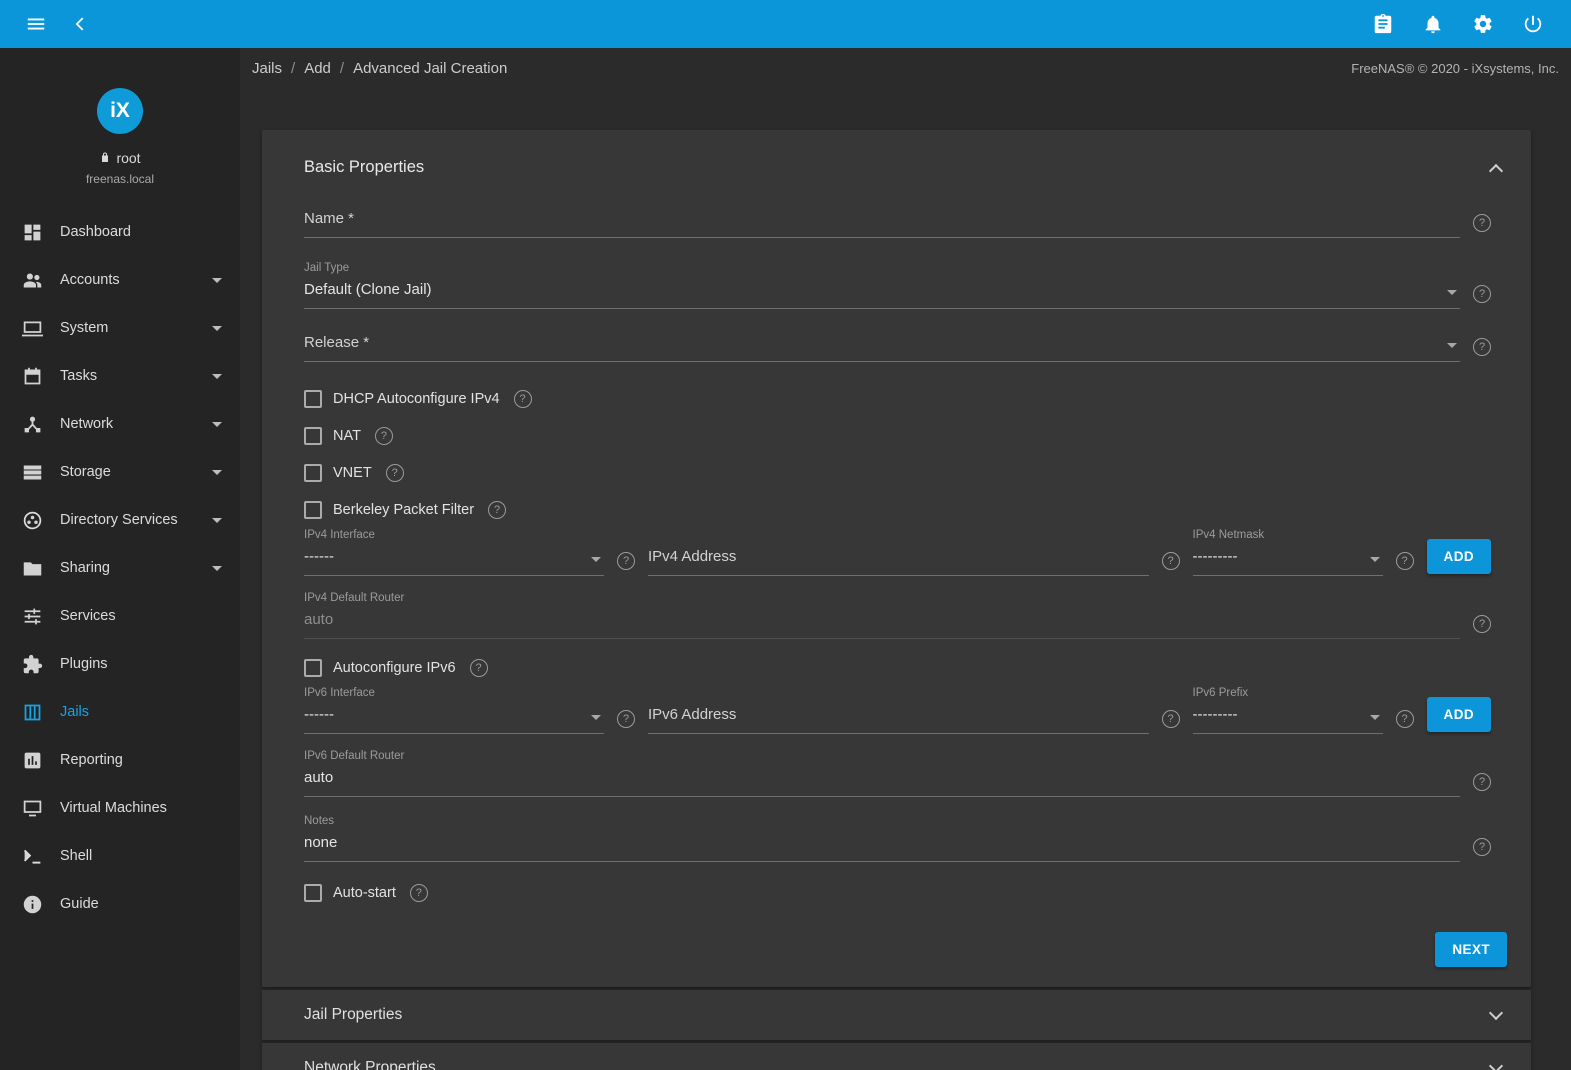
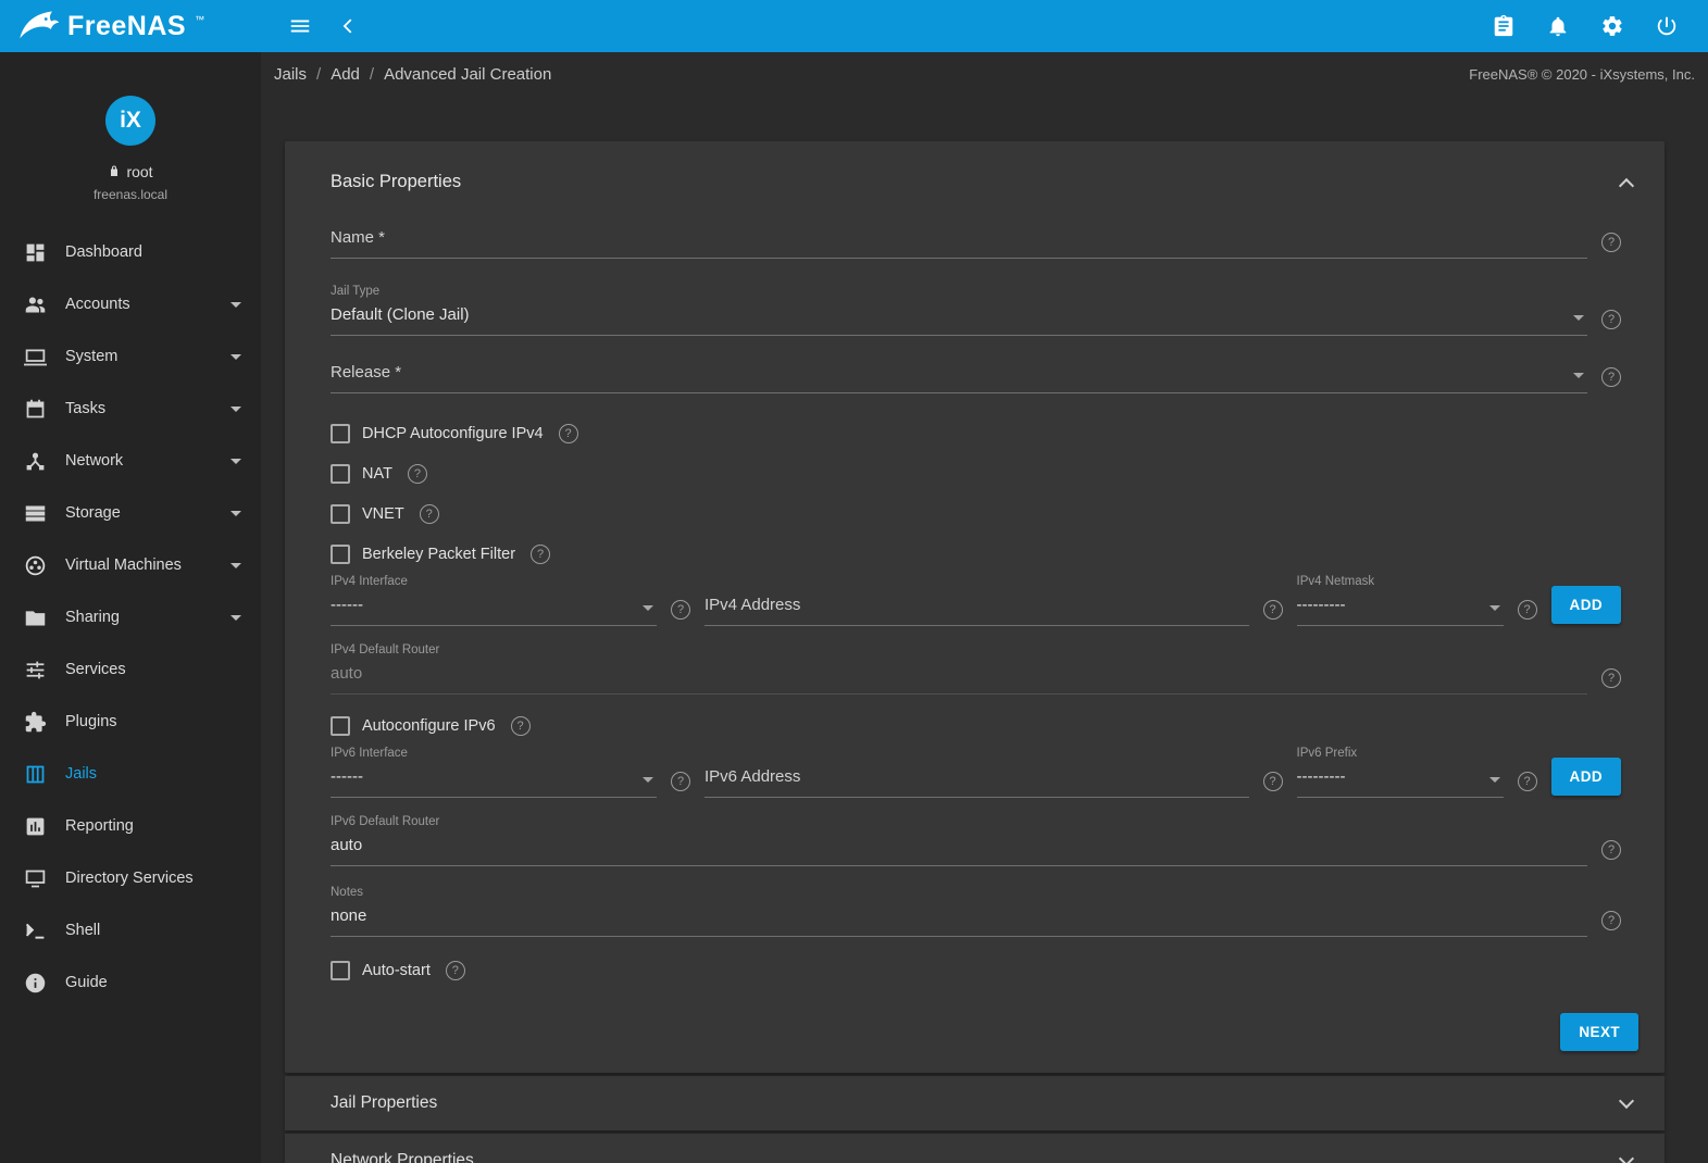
+ FreeNAS
+ ™
  iX
  root
  freenas.local
  Dashboard
  Accounts
  System
  Tasks
  Network
  Storage
- Directory Services
+ Virtual Machines
  Sharing
  Services
  Plugins
  Jails
  Reporting
- Virtual Machines
+ Directory Services
  Shell
  Guide
  Jails
  /
  Add
  /
  Advanced Jail Creation
  FreeNAS® © 2020 - iXsystems, Inc.
  Basic Properties
  Name *
  ?
  Jail Type
  Default (Clone Jail)
  ?
  Release *
  ?
  DHCP Autoconfigure IPv4
  ?
  NAT
  ?
  VNET
  ?
  Berkeley Packet Filter
  ?
  IPv4 Interface
  ------
  ?
  IPv4 Address
  ?
  IPv4 Netmask
  ---------
  ?
  ADD
  IPv4 Default Router
  auto
  ?
  Autoconfigure IPv6
  ?
  IPv6 Interface
  ------
  ?
  IPv6 Address
  ?
  IPv6 Prefix
  ---------
  ?
  ADD
  IPv6 Default Router
  auto
  ?
  Notes
  none
  ?
  Auto-start
  ?
  NEXT
  Jail Properties
  Network Properties
